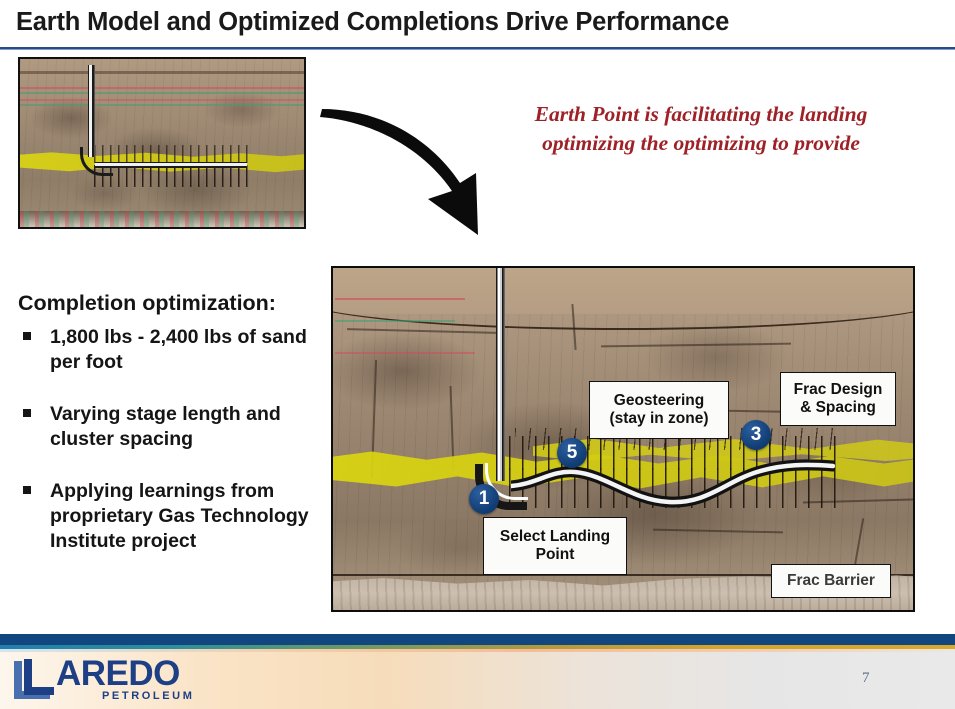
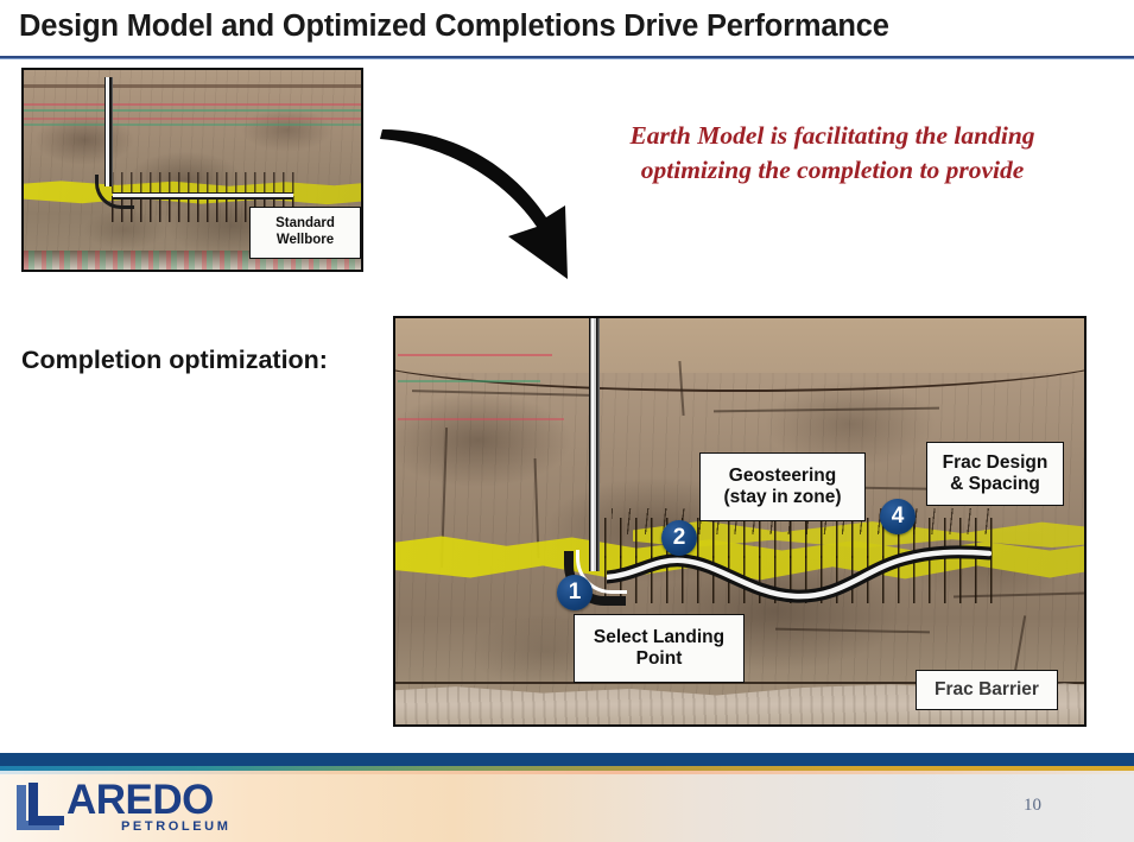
- Earth Model and Optimized Completions Drive Performance
+ Design Model and Optimized Completions Drive Performance
+ Standard
+ Wellbore
- Earth Point is facilitating the landing
+ Earth Model is facilitating the landing
- optimizing the optimizing to provide
+ optimizing the completion to provide
  Completion optimization:
- 1,800 lbs - 2,400 lbs of sand per foot
- Varying stage length and cluster spacing
- Applying learnings from proprietary Gas Technology Institute project
  1
- 5
+ 2
- 3
+ 4
  Geosteering
  (stay in zone)
  Frac Design
  & Spacing
  Select Landing
  Point
  Frac Barrier
  AREDO
  PETROLEUM
- 7
+ 10
